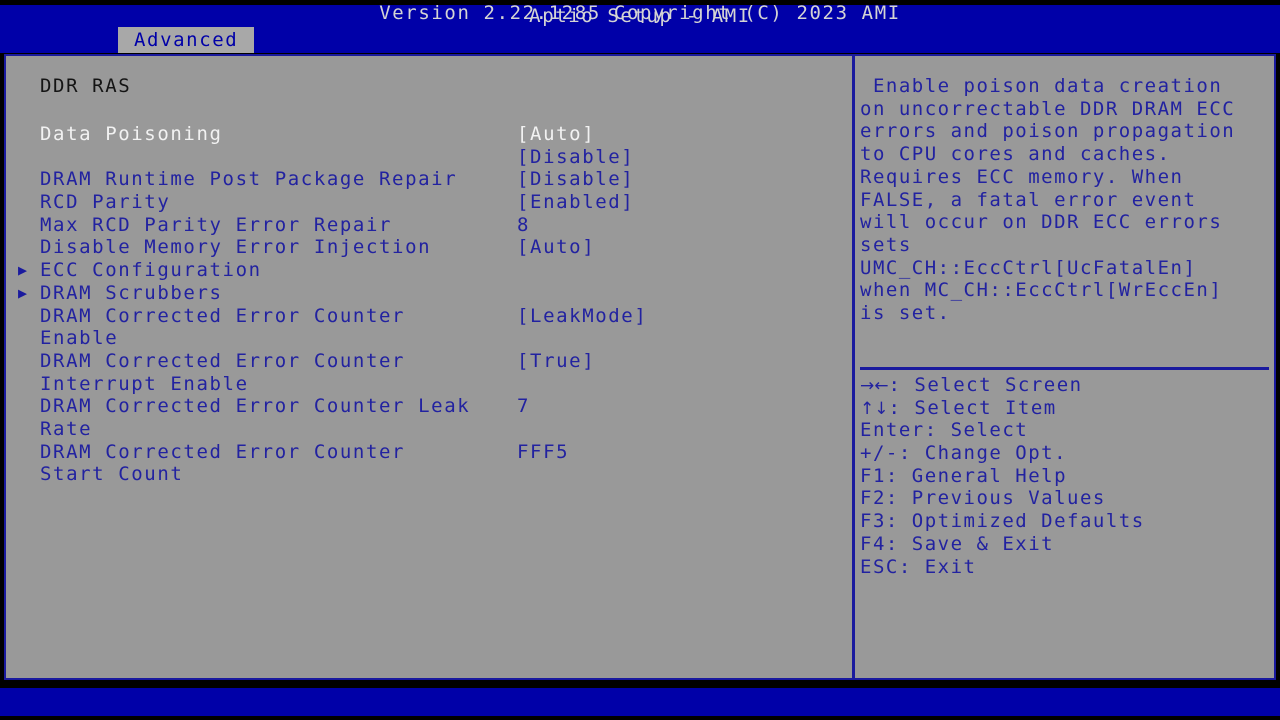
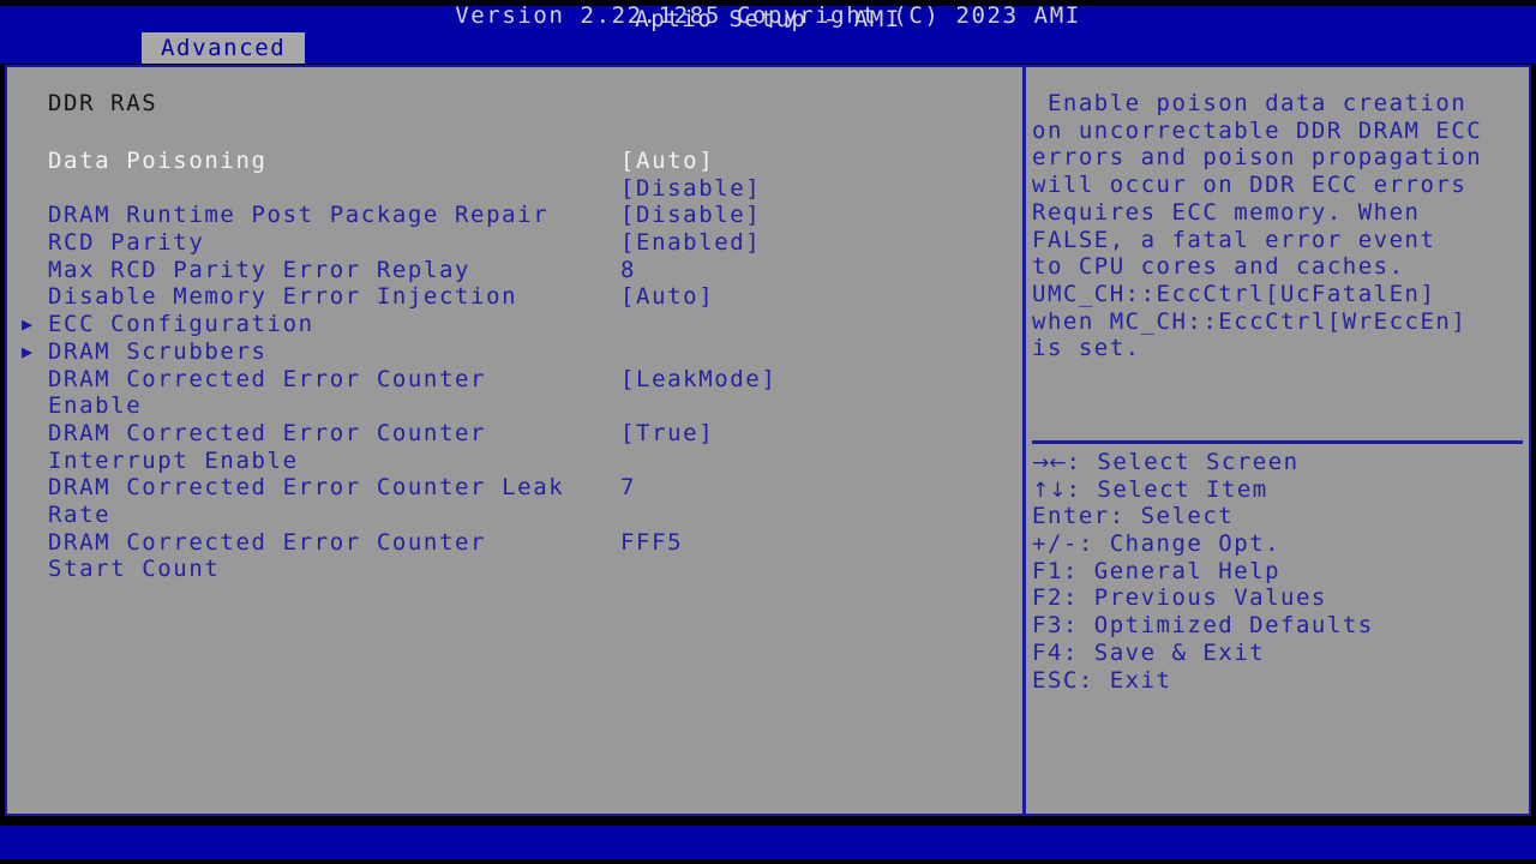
  Aptio Setup - AMI
  Advanced
  DDR RAS
  Data Poisoning
  [Auto]
  [Disable]
  DRAM Runtime Post Package Repair
  [Disable]
  RCD Parity
  [Enabled]
- Max RCD Parity Error Repair
+ Max RCD Parity Error Replay
  8
  Disable Memory Error Injection
  [Auto]
  ▶
  ECC Configuration
  ▶
  DRAM Scrubbers
  DRAM Corrected Error Counter
  [LeakMode]
  Enable
  DRAM Corrected Error Counter
  [True]
  Interrupt Enable
  DRAM Corrected Error Counter Leak
  7
  Rate
  DRAM Corrected Error Counter
  FFF5
  Start Count
  Enable poison data creation
  on uncorrectable DDR DRAM ECC
  errors and poison propagation
- to CPU cores and caches.
+ will occur on DDR ECC errors
  Requires ECC memory. When
  FALSE, a fatal error event
- will occur on DDR ECC errors
+ to CPU cores and caches.
- sets
  UMC_CH::EccCtrl[UcFatalEn]
  when MC_CH::EccCtrl[WrEccEn]
  is set.
  →←: Select Screen
  ↑↓: Select Item
  Enter: Select
  +/-: Change Opt.
  F1: General Help
  F2: Previous Values
  F3: Optimized Defaults
  F4: Save & Exit
  ESC: Exit
  Version 2.22.1285 Copyright (C) 2023 AMI
